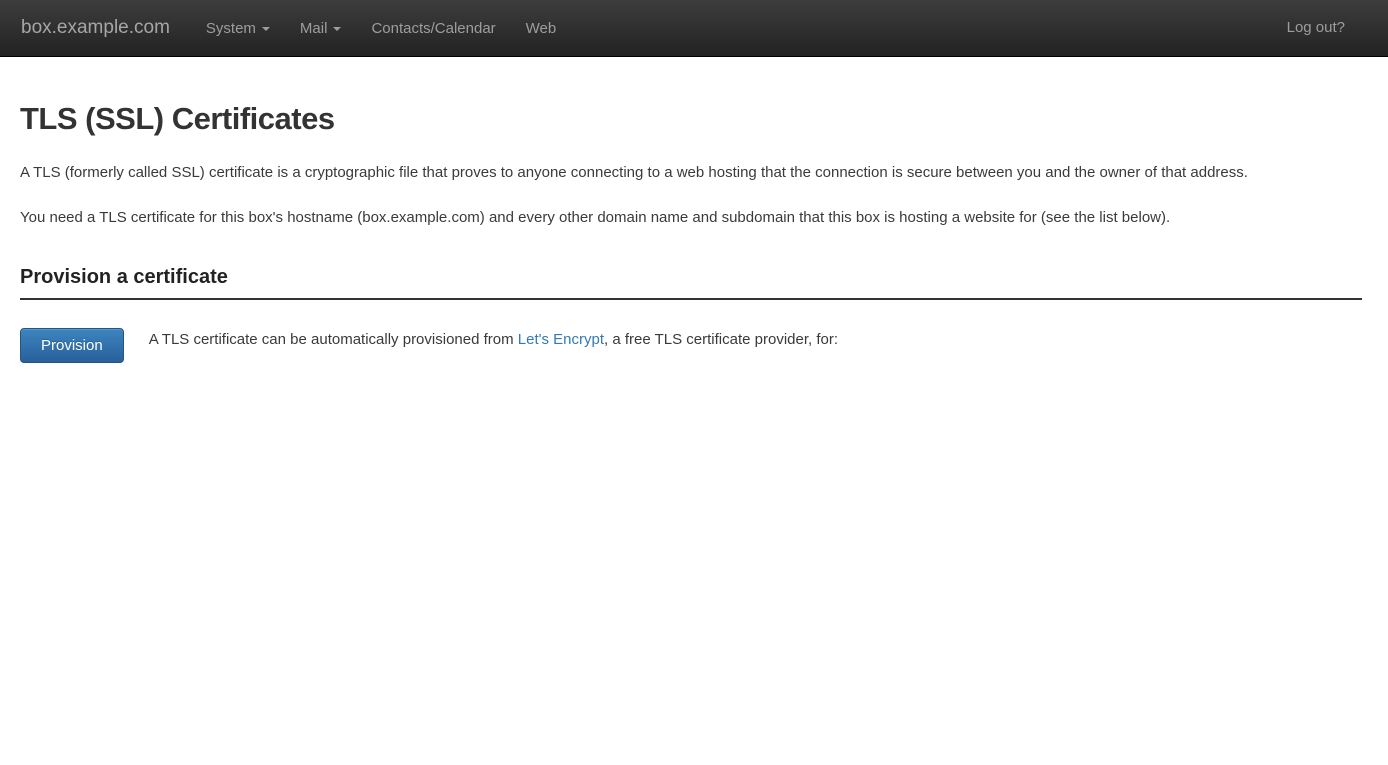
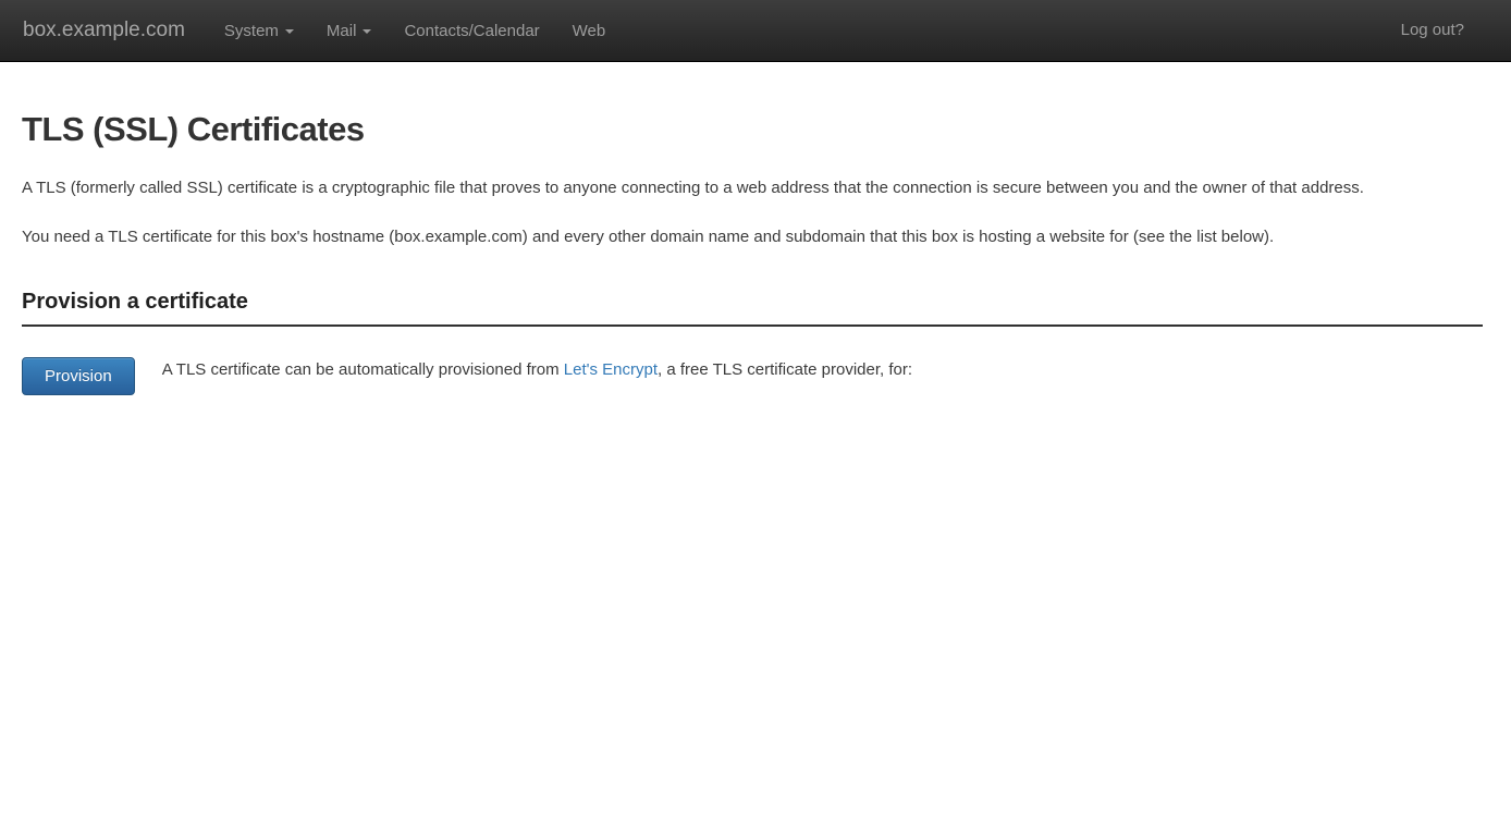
  box.example.com
  System
  Mail
  Contacts/Calendar
  Web
  Log out?
  TLS (SSL) Certificates
- A TLS (formerly called SSL) certificate is a cryptographic file that proves to anyone connecting to a web hosting that the connection is secure between you and the owner of that address.
+ A TLS (formerly called SSL) certificate is a cryptographic file that proves to anyone connecting to a web address that the connection is secure between you and the owner of that address.
  You need a TLS certificate for this box's hostname (box.example.com) and every other domain name and subdomain that this box is hosting a website for (see the list below).
  Provision a certificate
  Provision
  A TLS certificate can be automatically provisioned from Let's Encrypt, a free TLS certificate provider, for:
